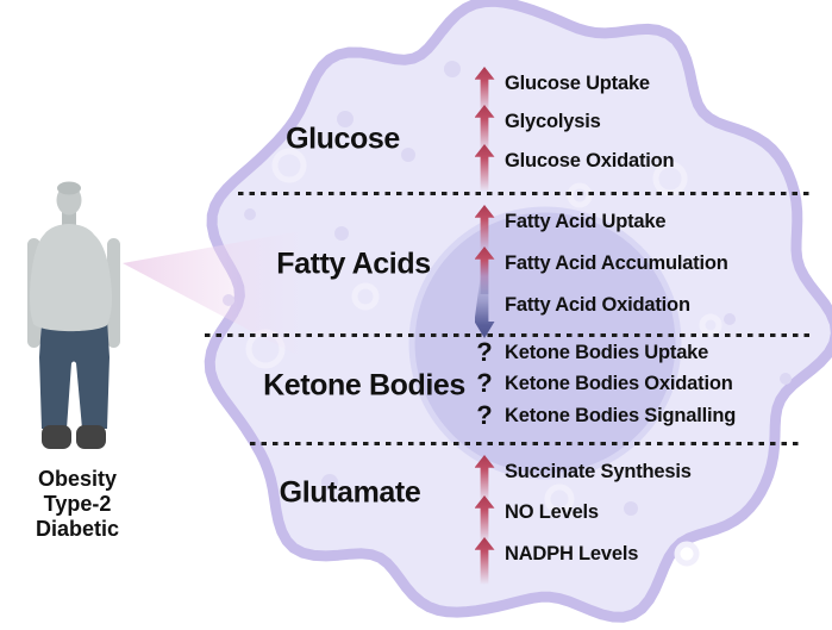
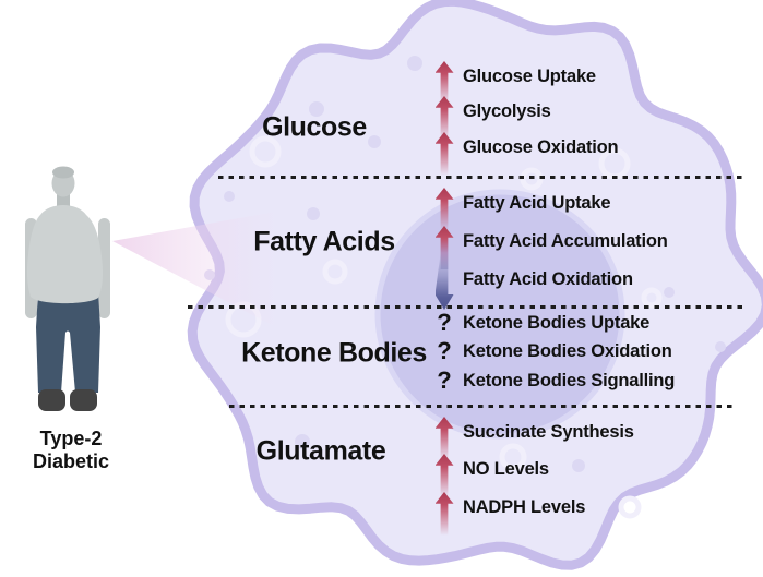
  Glucose
  Glucose Uptake
  Glycolysis
  Glucose Oxidation
  Fatty Acids
  Fatty Acid Uptake
  Fatty Acid Accumulation
  Fatty Acid Oxidation
  Ketone Bodies
  ?
  Ketone Bodies Uptake
  ?
  Ketone Bodies Oxidation
  ?
  Ketone Bodies Signalling
  Glutamate
  Succinate Synthesis
  NO Levels
  NADPH Levels
- Obesity
  Type-2 Diabetic
